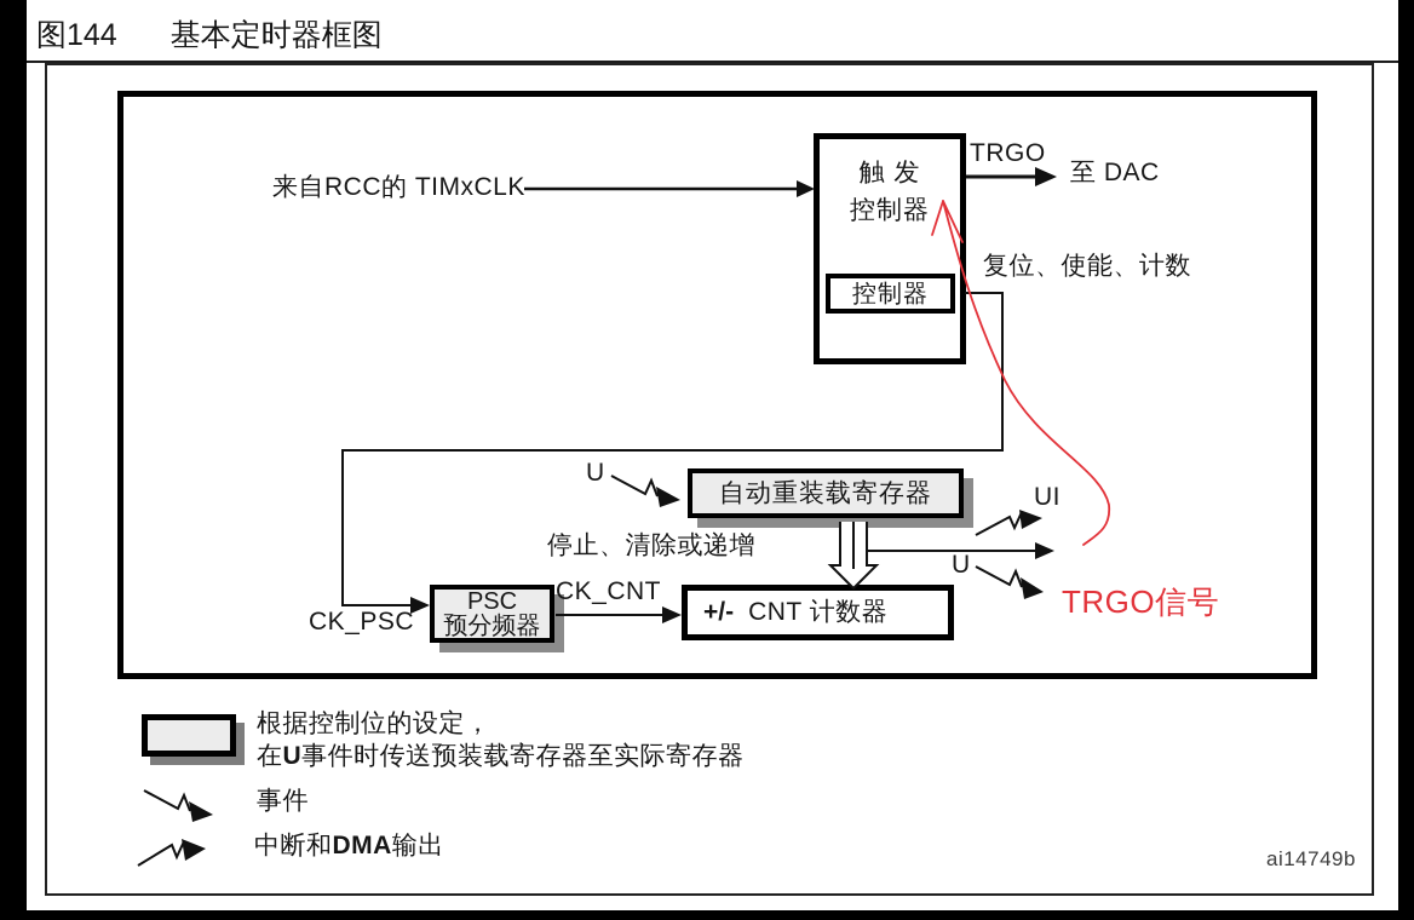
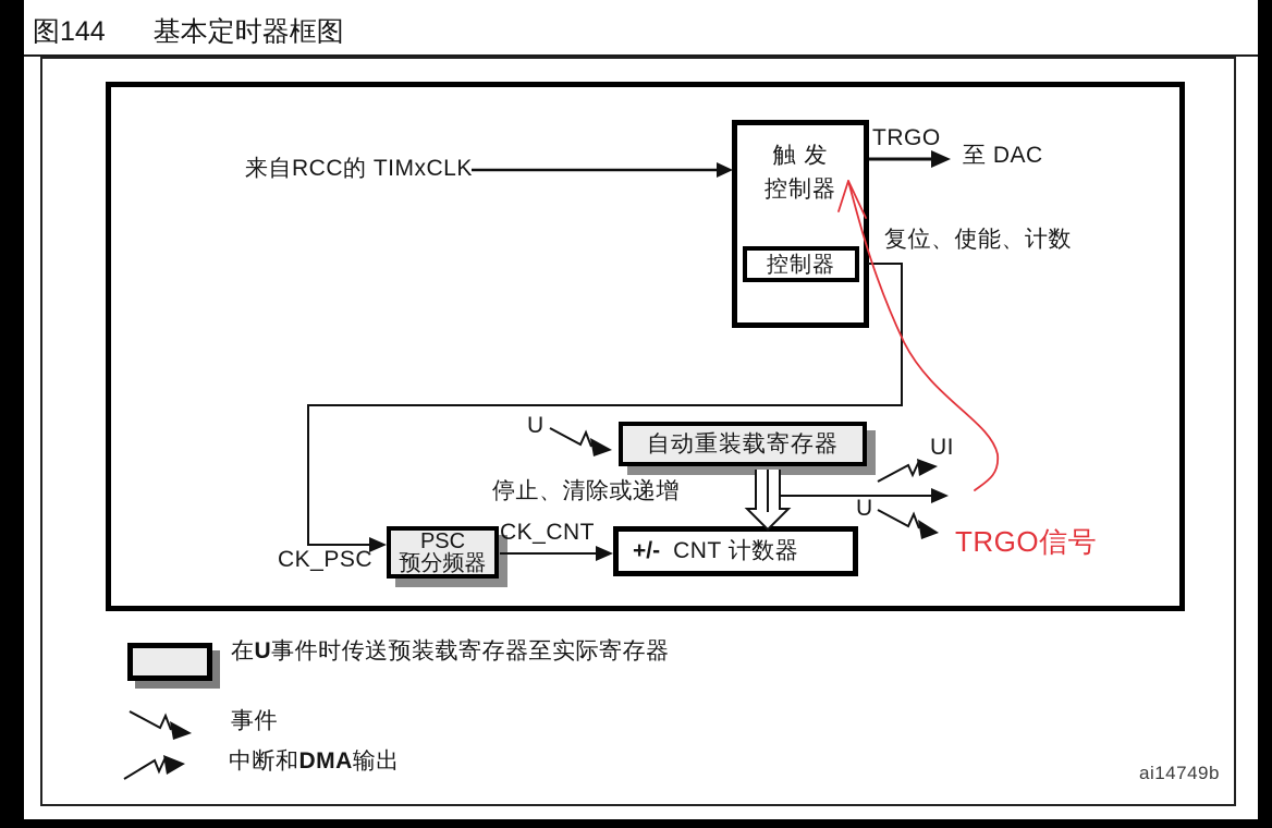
  图144
  基本定时器框图
  触 发
  控制器
  控制器
  自动重装载寄存器
  PSC
  预分频器
  +/-
  CNT 计数器
  来自RCC的 TIMxCLK
  TRGO
  至 DAC
  复位、使能、计数
  停止、清除或递增
  U
  UI
  U
  CK_PSC
  CK_CNT
  TRGO信号
- 根据控制位的设定，
  在U事件时传送预装载寄存器至实际寄存器
  事件
  中断和DMA输出
  ai14749b
